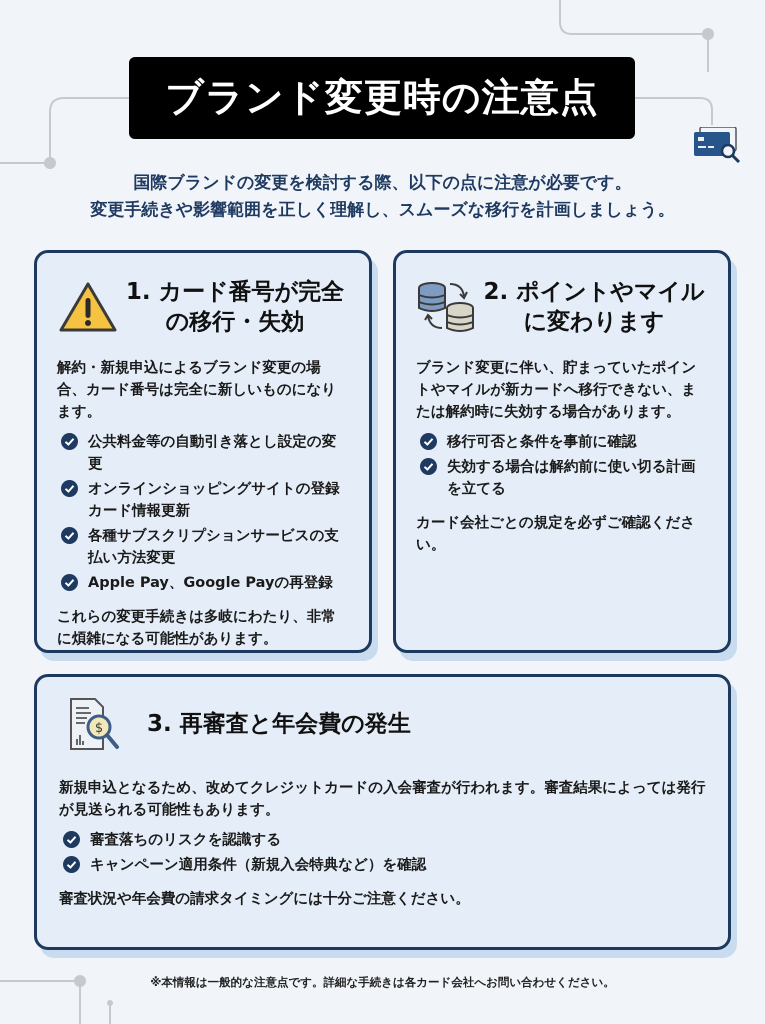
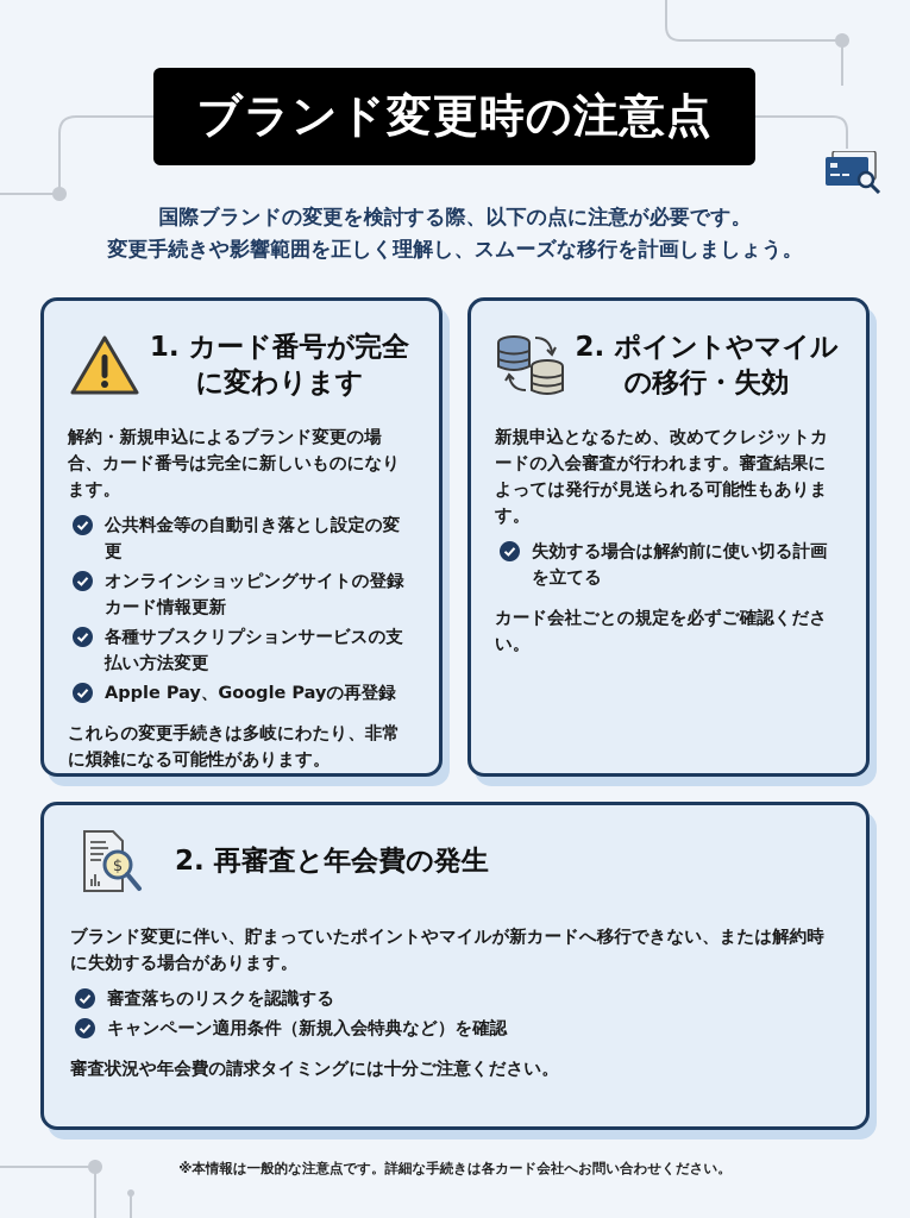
  ブランド変更時の注意点
  国際ブランドの変更を検討する際、以下の点に注意が必要です。
  変更手続きや影響範囲を正しく理解し、スムーズな移行を計画しましょう。
  1. カード番号が完全
- の移行・失効
+ に変わります
  解約・新規申込によるブランド変更の場合、カード番号は完全に新しいものになります。
  公共料金等の自動引き落とし設定の変更
  オンラインショッピングサイトの登録カード情報更新
  各種サブスクリプションサービスの支払い方法変更
  Apple Pay、Google Payの再登録
  これらの変更手続きは多岐にわたり、非常に煩雑になる可能性があります。
  2. ポイントやマイル
- に変わります
+ の移行・失効
- ブランド変更に伴い、貯まっていたポイントやマイルが新カードへ移行できない、または解約時に失効する場合があります。
+ 新規申込となるため、改めてクレジットカードの入会審査が行われます。審査結果によっては発行が見送られる可能性もあります。
- 移行可否と条件を事前に確認
  失効する場合は解約前に使い切る計画を立てる
  カード会社ごとの規定を必ずご確認ください。
  $
- 3. 再審査と年会費の発生
+ 2. 再審査と年会費の発生
- 新規申込となるため、改めてクレジットカードの入会審査が行われます。審査結果によっては発行が見送られる可能性もあります。
+ ブランド変更に伴い、貯まっていたポイントやマイルが新カードへ移行できない、または解約時に失効する場合があります。
  審査落ちのリスクを認識する
  キャンペーン適用条件（新規入会特典など）を確認
  審査状況や年会費の請求タイミングには十分ご注意ください。
  ※本情報は一般的な注意点です。詳細な手続きは各カード会社へお問い合わせください。
